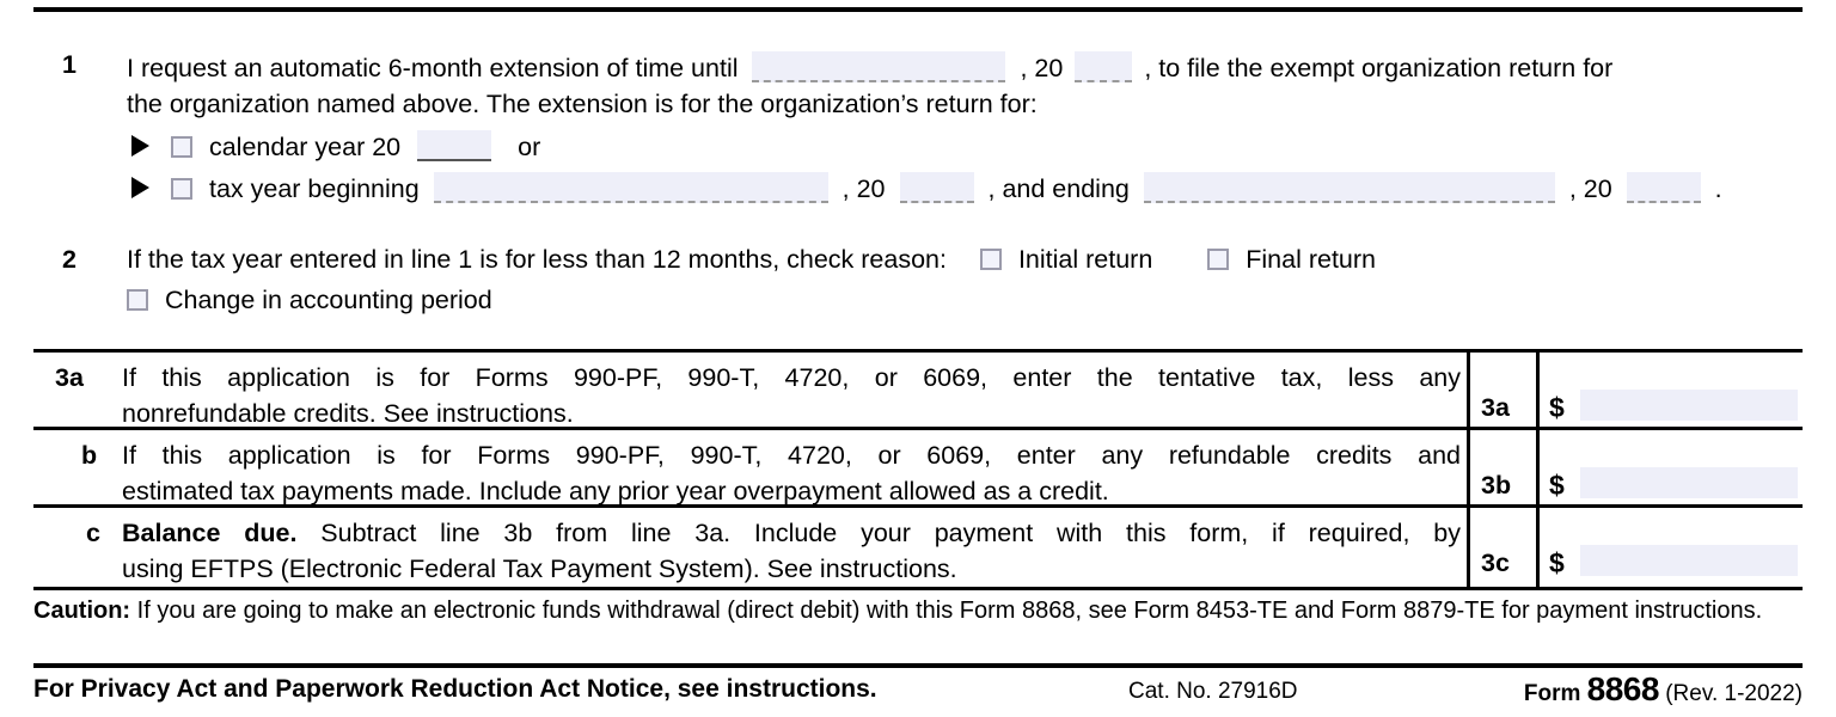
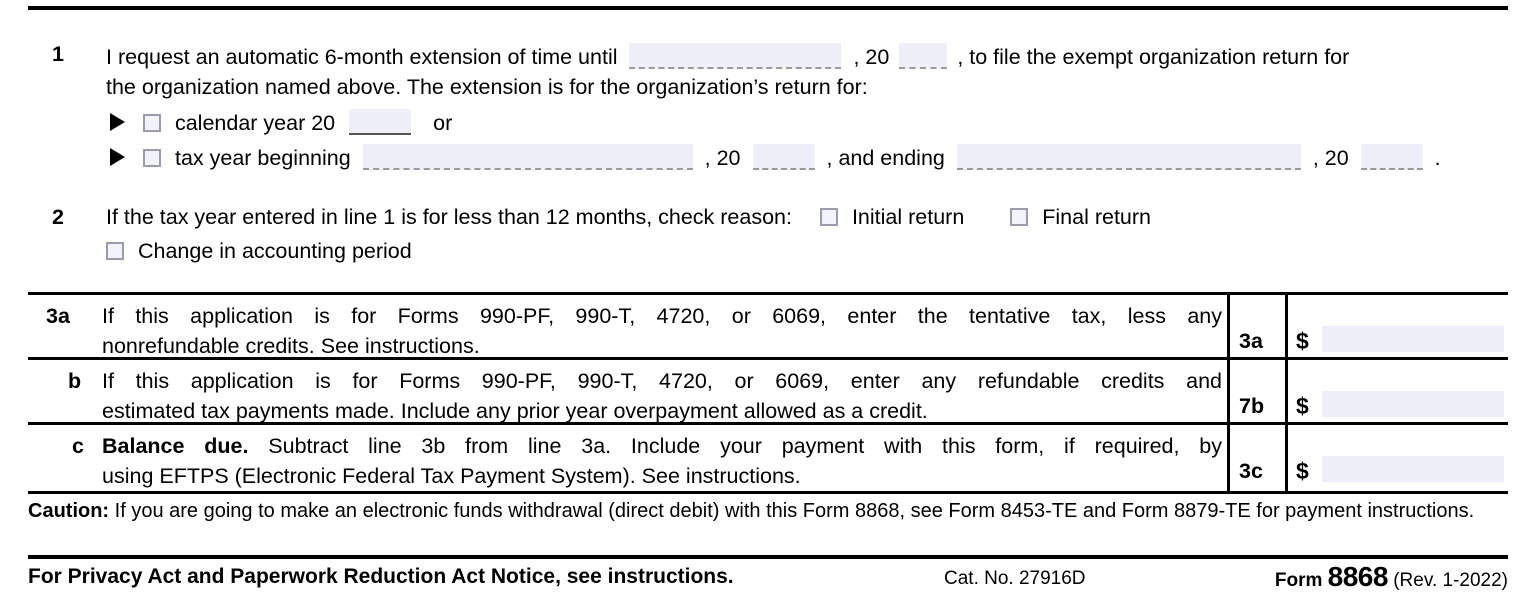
  1
  I request an automatic 6-month extension of time until , 20 , to file the exempt organization return for
  the organization named above. The extension is for the organization’s return for:
  calendar year 20 or
  tax year beginning , 20 , and ending , 20 .
  2
  If the tax year entered in line 1 is for less than 12 months, check reason: Initial return Final return
  Change in accounting period
  3a
  If this application is for Forms 990-PF, 990-T, 4720, or 6069, enter the tentative tax, less any
  nonrefundable credits. See instructions.
  3a
  $
  b
  If this application is for Forms 990-PF, 990-T, 4720, or 6069, enter any refundable credits and
  estimated tax payments made. Include any prior year overpayment allowed as a credit.
- 3b
+ 7b
  $
  c
  Balance due. Subtract line 3b from line 3a. Include your payment with this form, if required, by
  using EFTPS (Electronic Federal Tax Payment System). See instructions.
  3c
  $
  Caution: If you are going to make an electronic funds withdrawal (direct debit) with this Form 8868, see Form 8453-TE and Form 8879-TE for payment instructions.
  For Privacy Act and Paperwork Reduction Act Notice, see instructions.
  Cat. No. 27916D
  Form 8868 (Rev. 1-2022)
